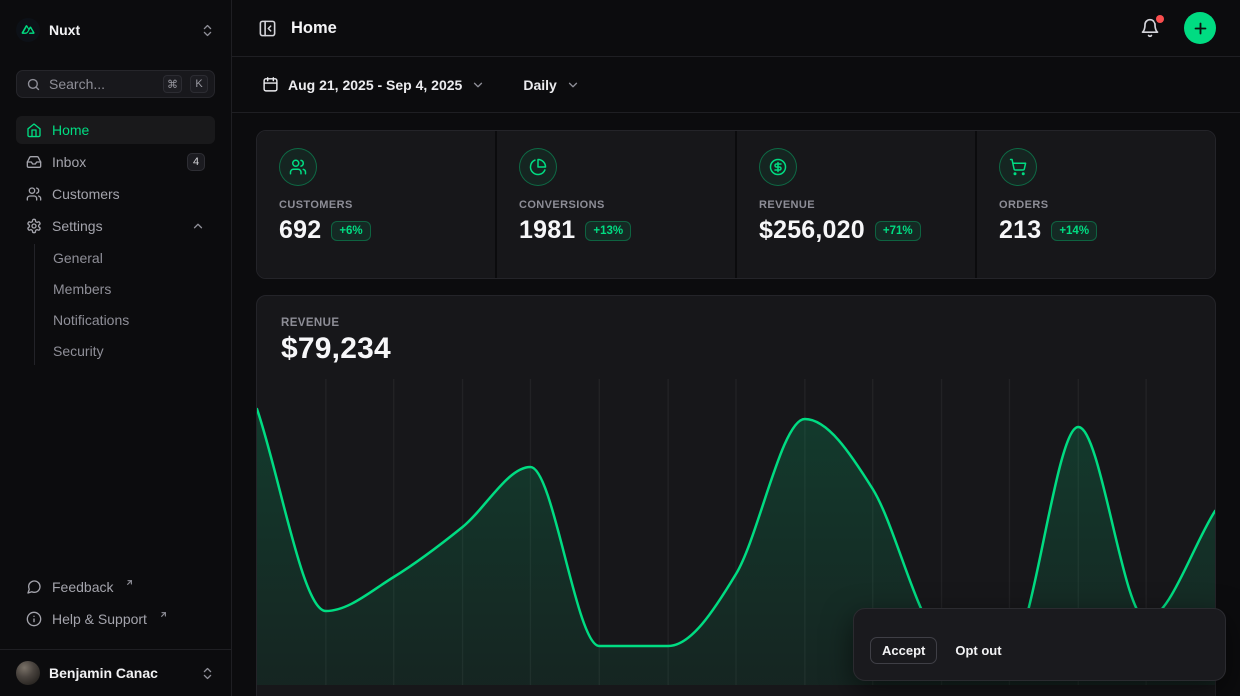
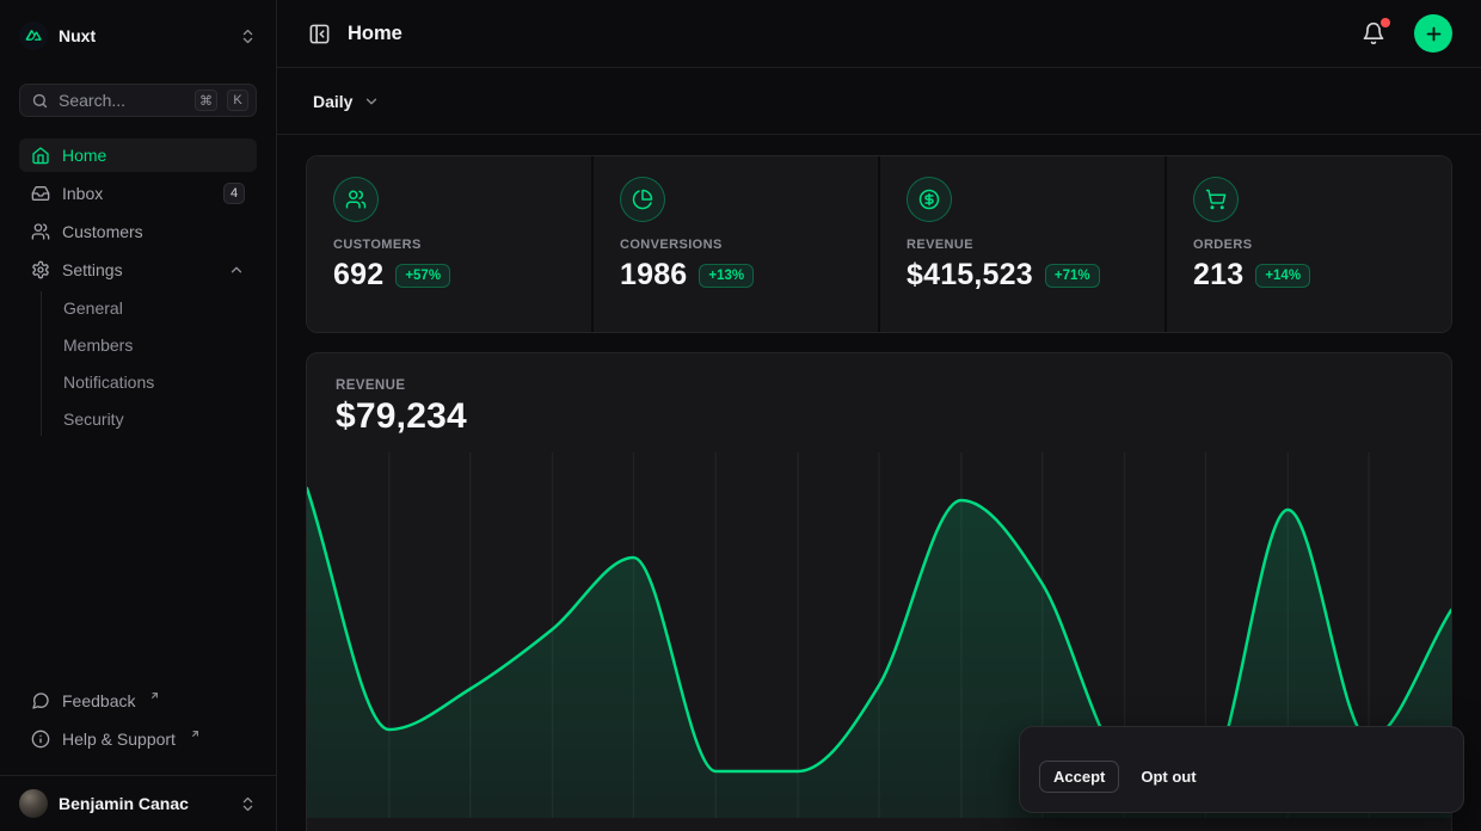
  Nuxt
  Search...
  ⌘
  K
  Home
  Inbox
  4
  Customers
  Settings
  General
  Members
  Notifications
  Security
  Feedback
  Help & Support
  Benjamin Canac
  Home
- Aug 21, 2025 - Sep 4, 2025
  Daily
  CUSTOMERS
  692
- +6%
+ +57%
  CONVERSIONS
- 1981
+ 1986
  +13%
  REVENUE
- $256,020
+ $415,523
  +71%
  ORDERS
  213
  +14%
  REVENUE
  $79,234
  Accept
  Opt out
